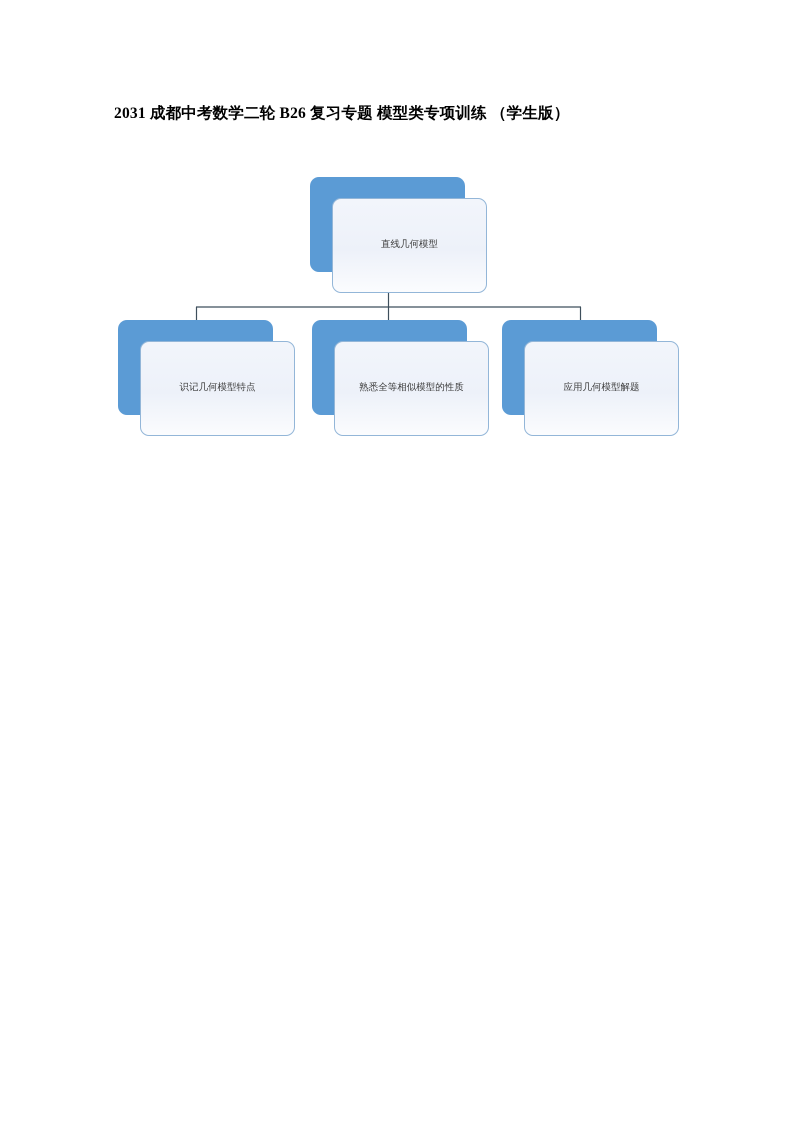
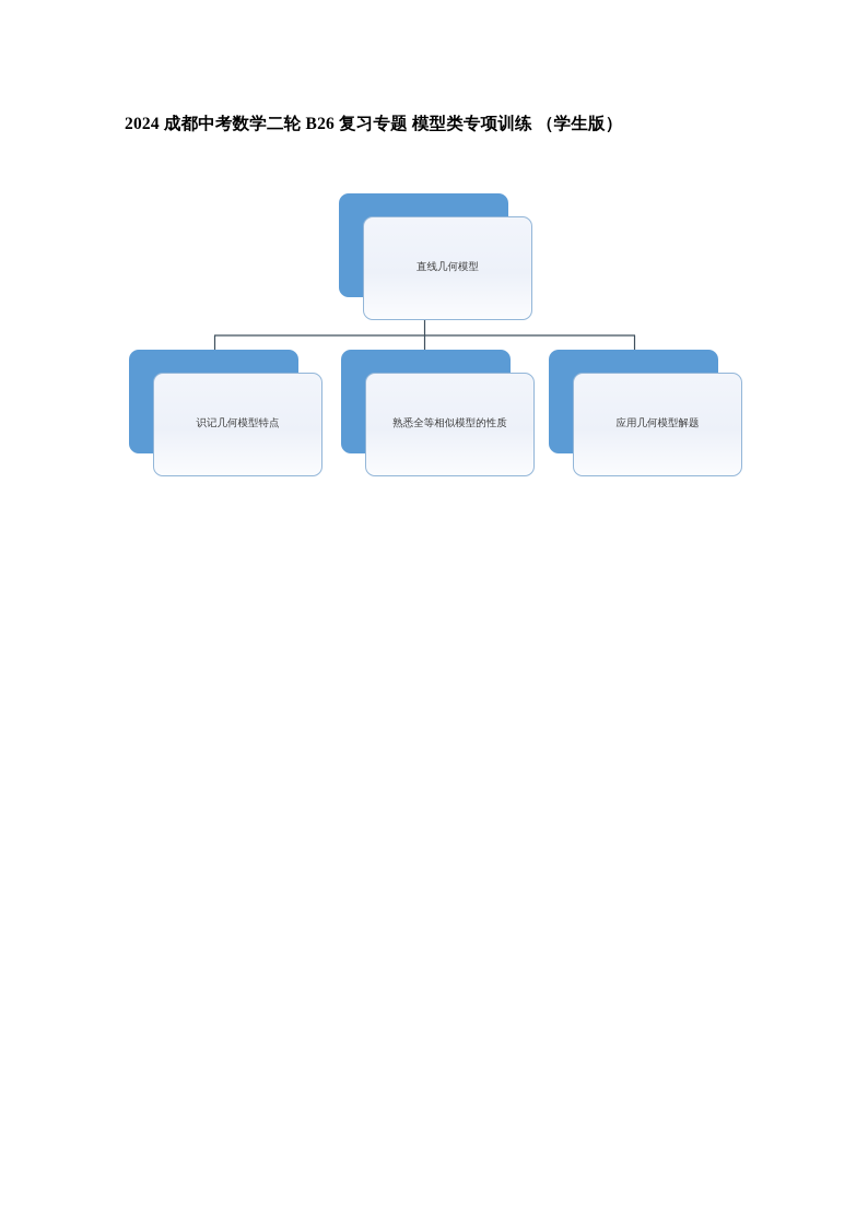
- 2031 成都中考数学二轮 B26 复习专题 模型类专项训练 （学生版）
+ 2024 成都中考数学二轮 B26 复习专题 模型类专项训练 （学生版）
  直线几何模型
  识记几何模型特点
  熟悉全等相似模型的性质
  应用几何模型解题
